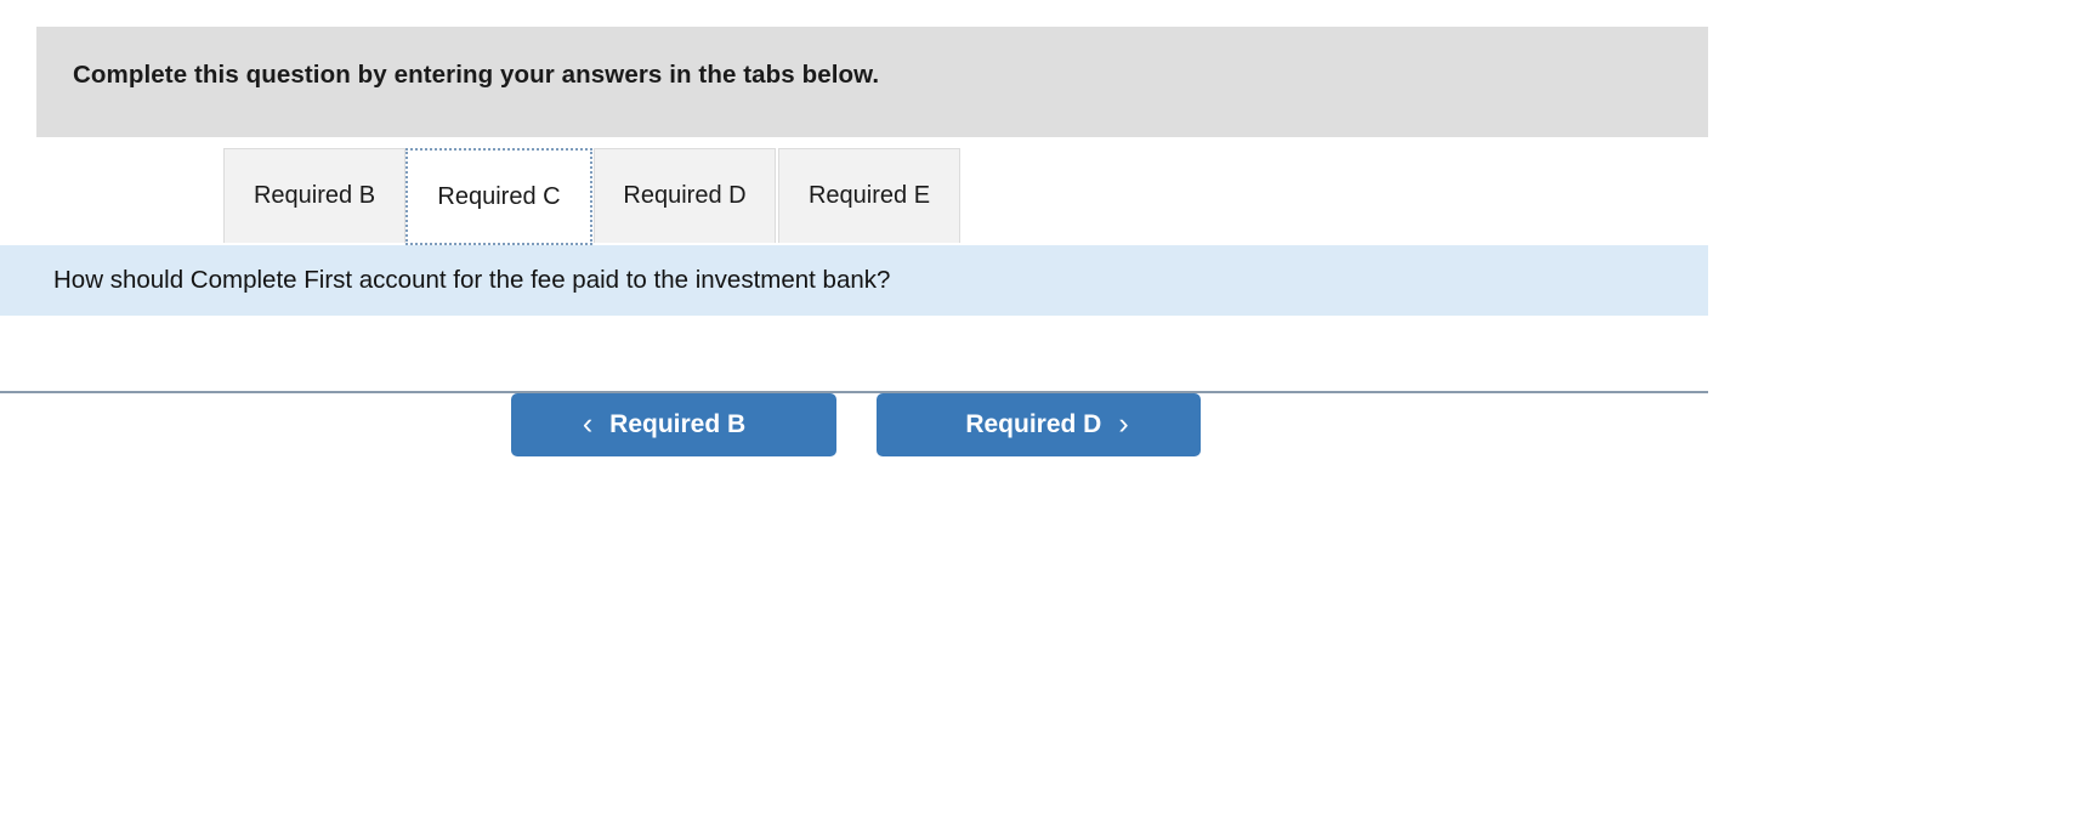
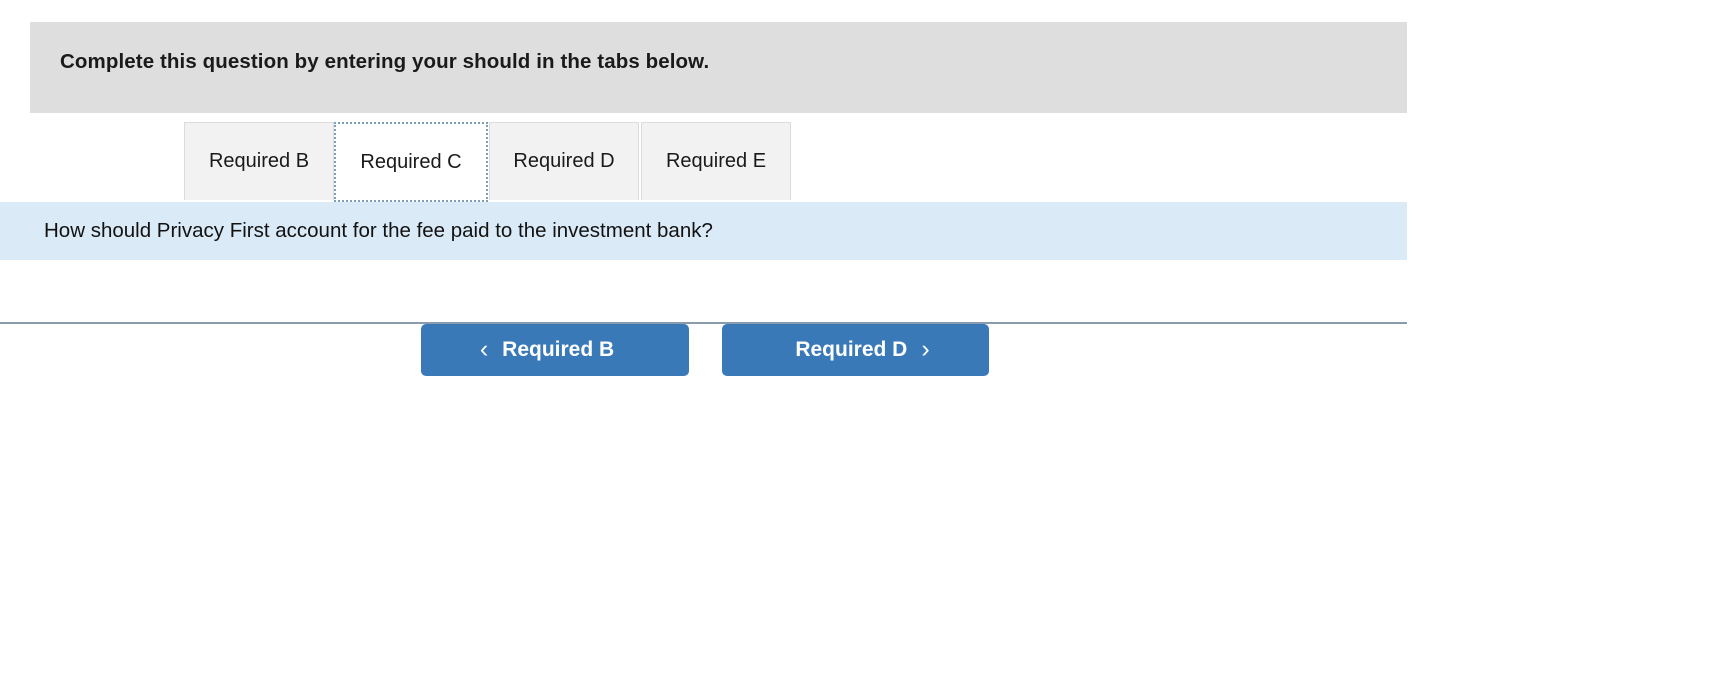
- Complete this question by entering your answers in the tabs below.
+ Complete this question by entering your should in the tabs below.
  Required B
  Required C
  Required D
  Required E
- How should Complete First account for the fee paid to the investment bank?
+ How should Privacy First account for the fee paid to the investment bank?
  ‹
  Required B
  Required D
  ›
